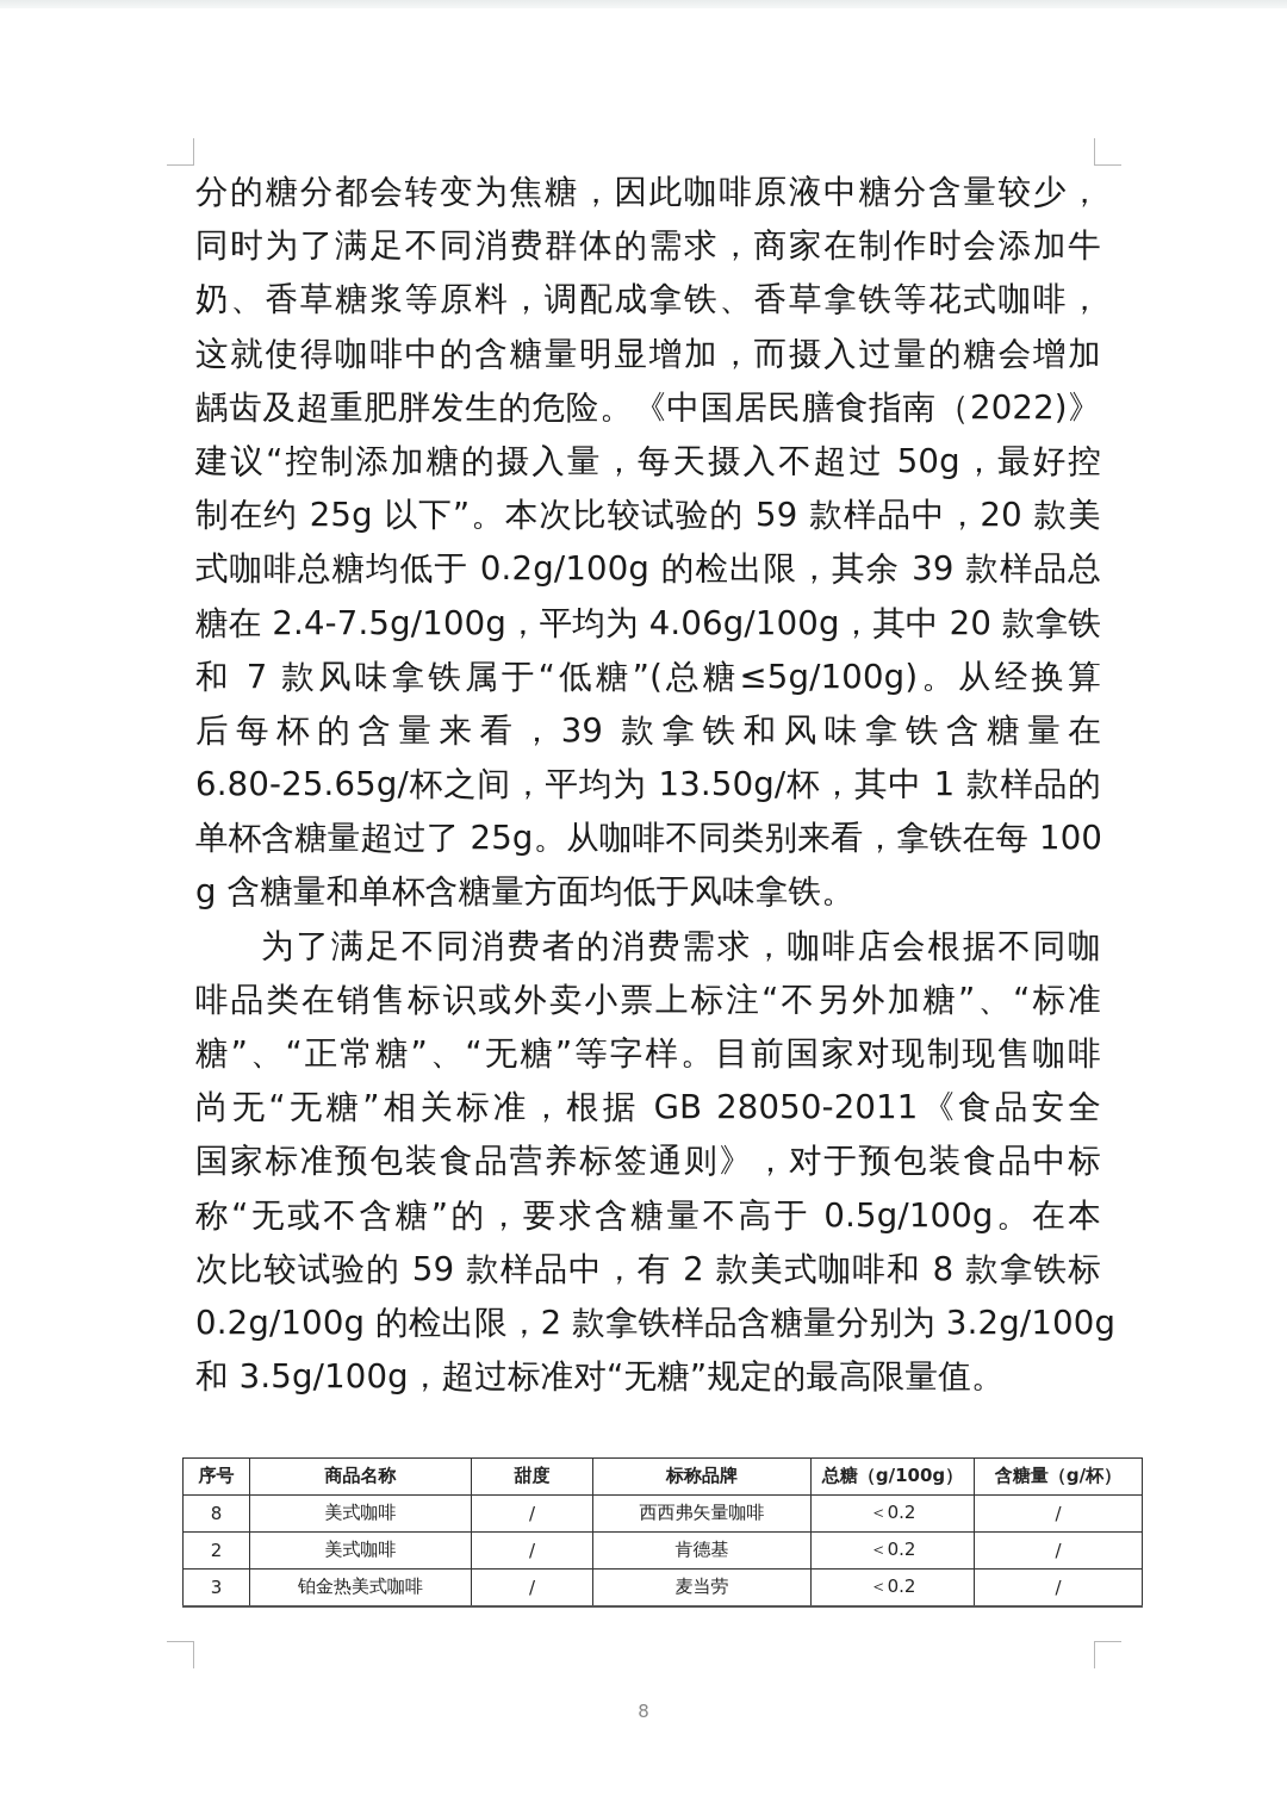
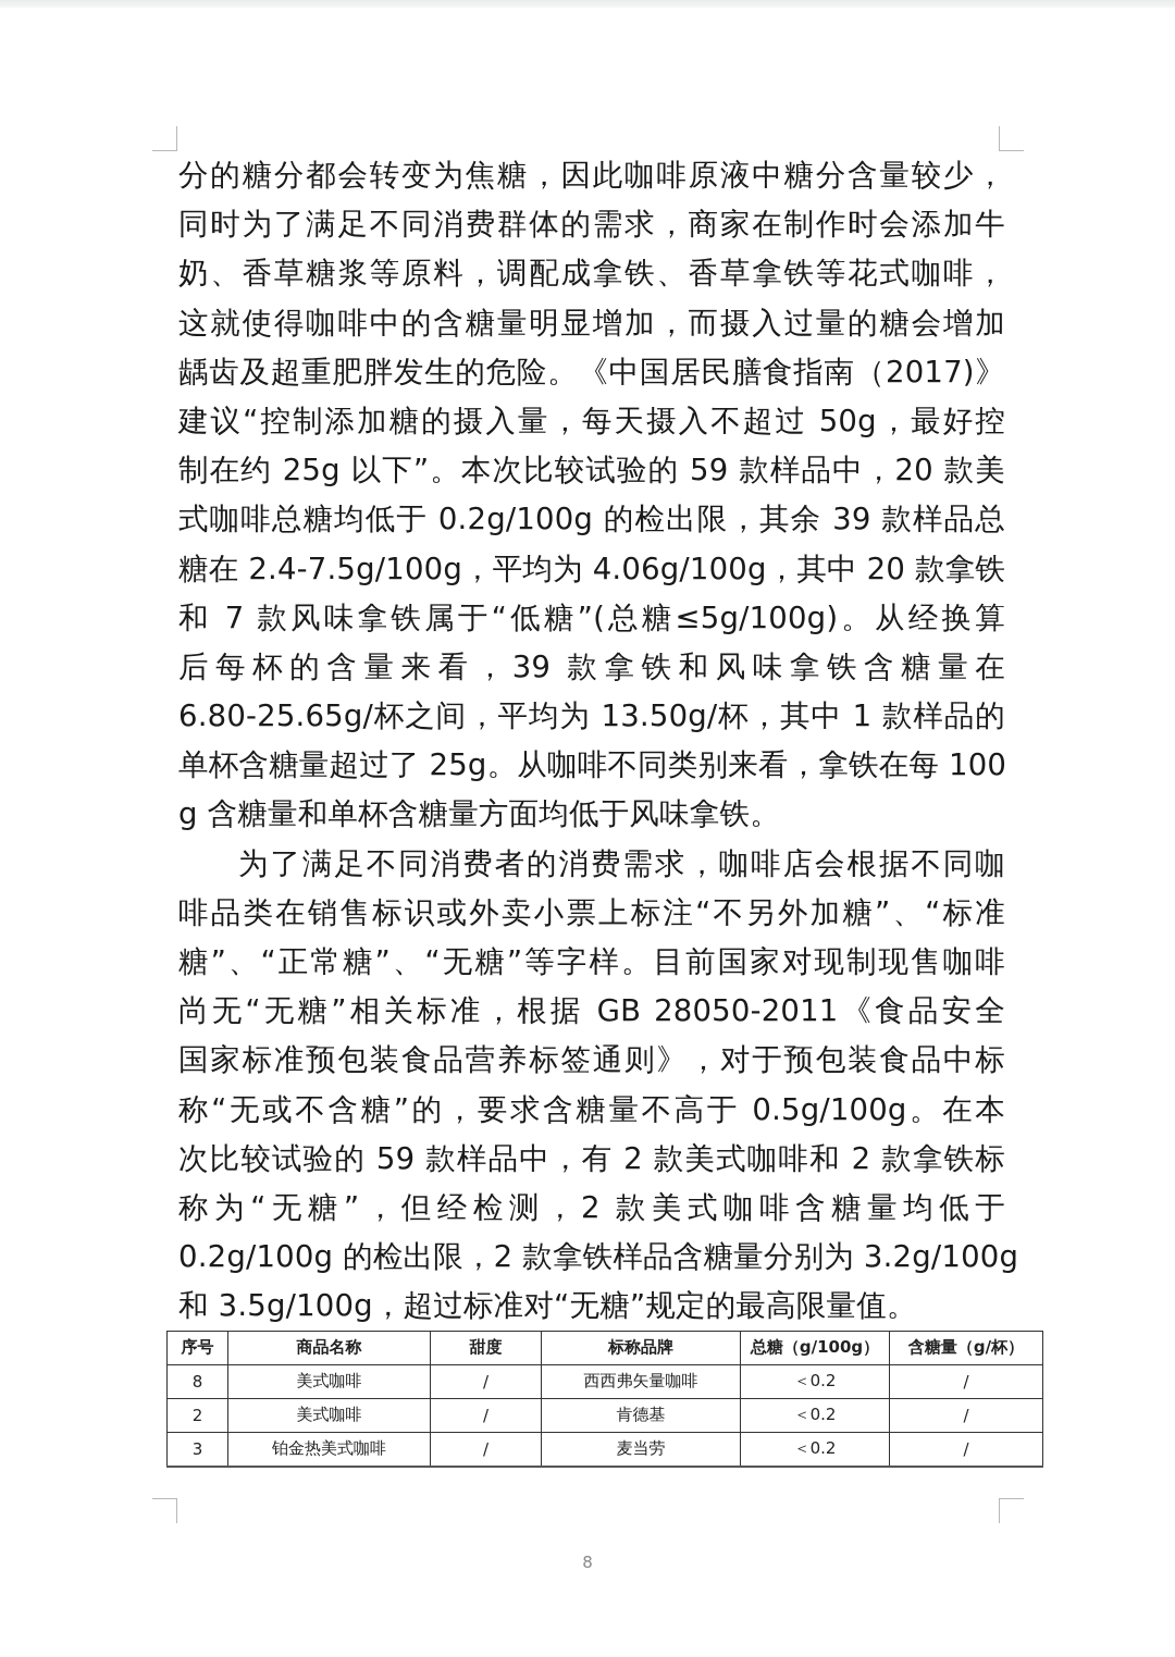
  分的糖分都会转变为焦糖，因此咖啡原液中糖分含量较少，
  同时为了满足不同消费群体的需求，商家在制作时会添加牛
  奶、香草糖浆等原料，调配成拿铁、香草拿铁等花式咖啡，
  这就使得咖啡中的含糖量明显增加，而摄入过量的糖会增加
- 龋齿及超重肥胖发生的危险。《中国居民膳食指南（2022)》
+ 龋齿及超重肥胖发生的危险。《中国居民膳食指南（2017)》
  建议“控制添加糖的摄入量，每天摄入不超过 50g，最好控
  制在约 25g 以下”。本次比较试验的 59 款样品中，20 款美
  式咖啡总糖均低于 0.2g/100g 的检出限，其余 39 款样品总
  糖在 2.4-7.5g/100g，平均为 4.06g/100g，其中 20 款拿铁
  和 7 款风味拿铁属于“低糖”(总糖≤5g/100g)。从经换算
  后每杯的含量来看，39 款拿铁和风味拿铁含糖量在
  6.80-25.65g/杯之间，平均为 13.50g/杯，其中 1 款样品的
  单杯含糖量超过了 25g。从咖啡不同类别来看，拿铁在每 100
  g 含糖量和单杯含糖量方面均低于风味拿铁。
  为了满足不同消费者的消费需求，咖啡店会根据不同咖
  啡品类在销售标识或外卖小票上标注“不另外加糖”、“标准
  糖”、“正常糖”、“无糖”等字样。目前国家对现制现售咖啡
  尚无“无糖”相关标准，根据 GB 28050-2011《食品安全
  国家标准预包装食品营养标签通则》，对于预包装食品中标
  称“无或不含糖”的，要求含糖量不高于 0.5g/100g。在本
- 次比较试验的 59 款样品中，有 2 款美式咖啡和 8 款拿铁标
+ 次比较试验的 59 款样品中，有 2 款美式咖啡和 2 款拿铁标
+ 称为“无糖”，但经检测，2 款美式咖啡含糖量均低于
  0.2g/100g 的检出限，2 款拿铁样品含糖量分别为 3.2g/100g
  和 3.5g/100g，超过标准对“无糖”规定的最高限量值。
  序号	商品名称	甜度	标称品牌	总糖（g/100g）	含糖量（g/杯）
  8	美式咖啡	/	西西弗矢量咖啡	＜0.2	/
  2	美式咖啡	/	肯德基	＜0.2	/
  3	铂金热美式咖啡	/	麦当劳	＜0.2	/
  8
